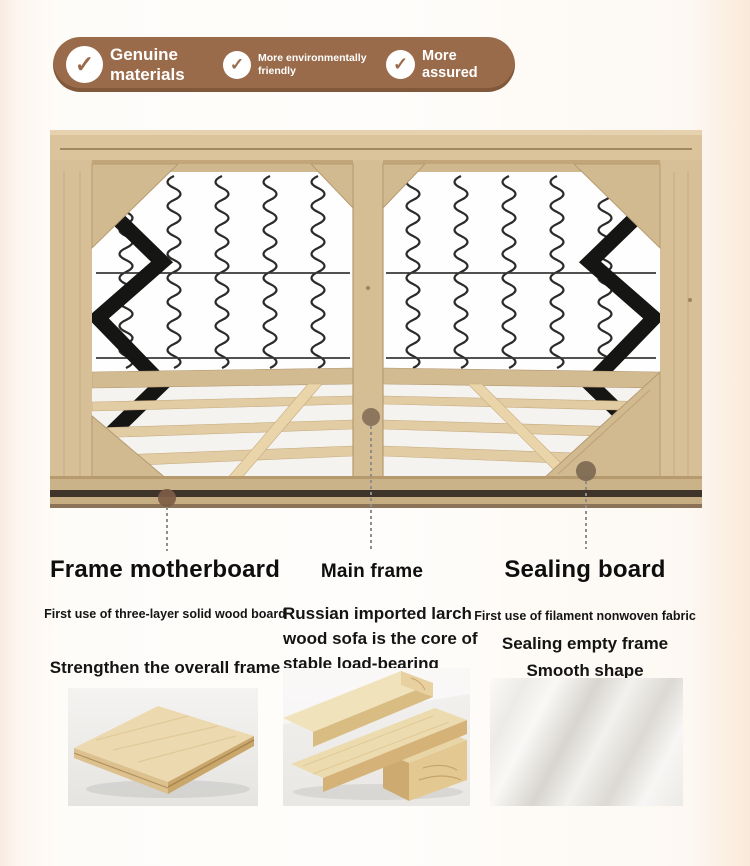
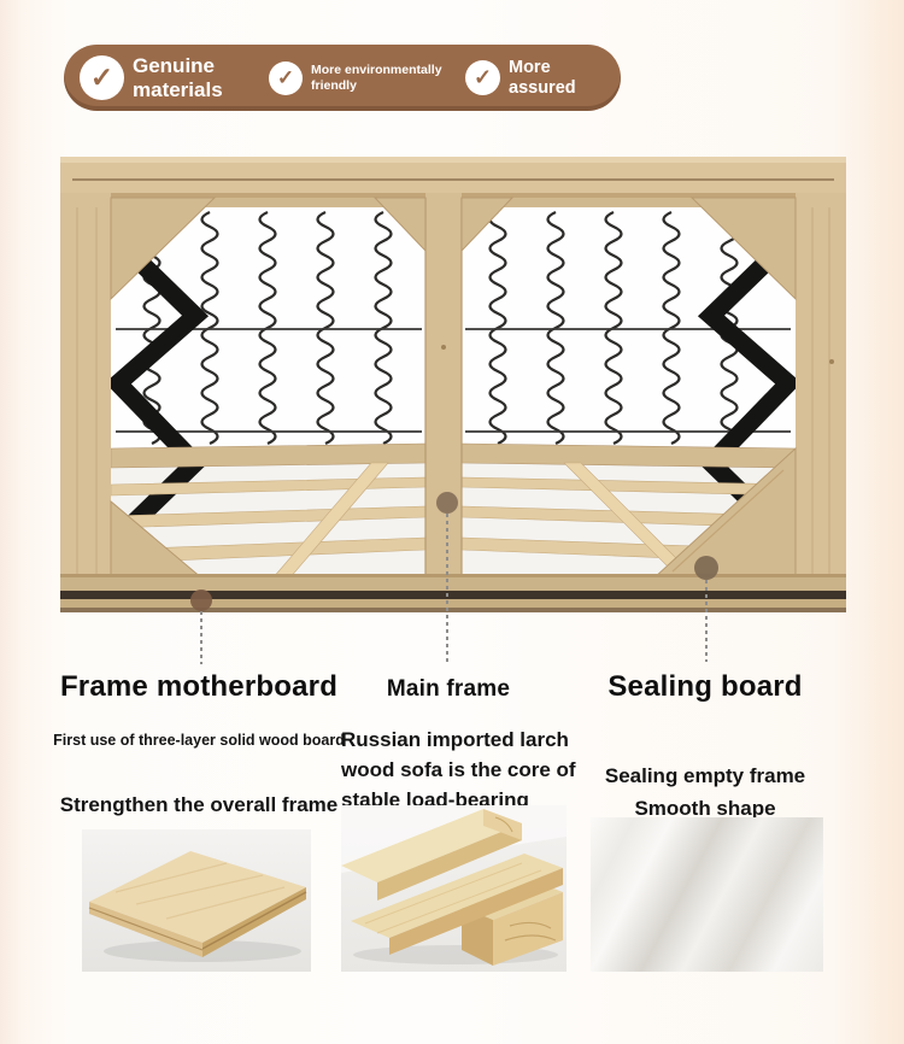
  ✓
  Genuine materials
  ✓
  More environmentally friendly
  ✓
  More assured
  Frame motherboard
  First use of three-layer solid wood board
  Strengthen the overall frame
  Main frame
  Russian imported larch wood sofa is the core of stable load-bearing
  Sealing board
- First use of filament nonwoven fabric
  Sealing empty frame
  Smooth shape
